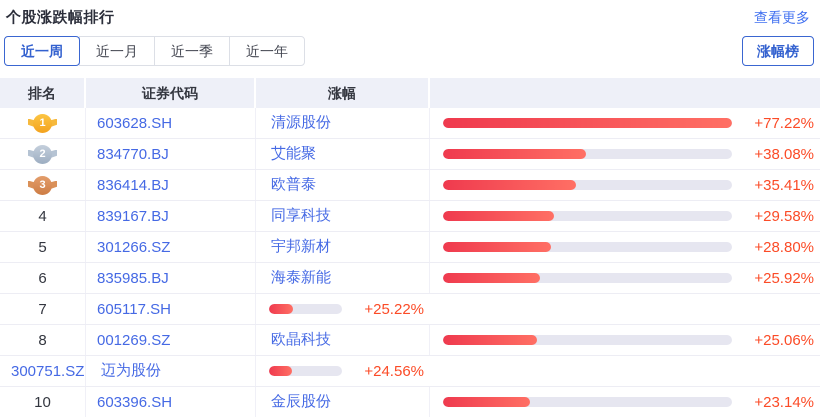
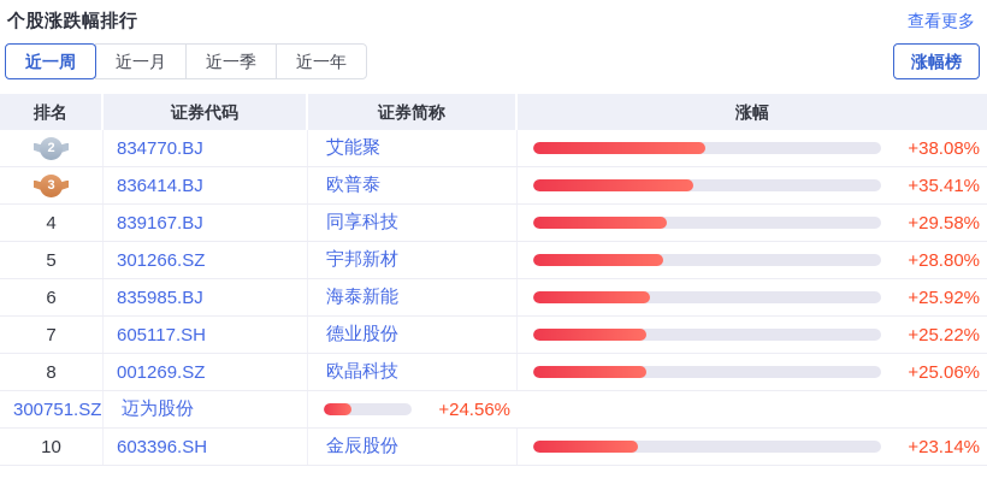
  个股涨跌幅排行
  查看更多
  近一周
  近一月
  近一季
  近一年
  涨幅榜
  排名
  证券代码
+ 证券简称
  涨幅
- 1
- 603628.SH
- 清源股份
- +77.22%
  2
  834770.BJ
  艾能聚
  +38.08%
  3
  836414.BJ
  欧普泰
  +35.41%
  4
  839167.BJ
  同享科技
  +29.58%
  5
  301266.SZ
  宇邦新材
  +28.80%
  6
  835985.BJ
  海泰新能
  +25.92%
  7
  605117.SH
+ 德业股份
  +25.22%
  8
  001269.SZ
  欧晶科技
  +25.06%
  300751.SZ
  迈为股份
  +24.56%
  10
  603396.SH
  金辰股份
  +23.14%
